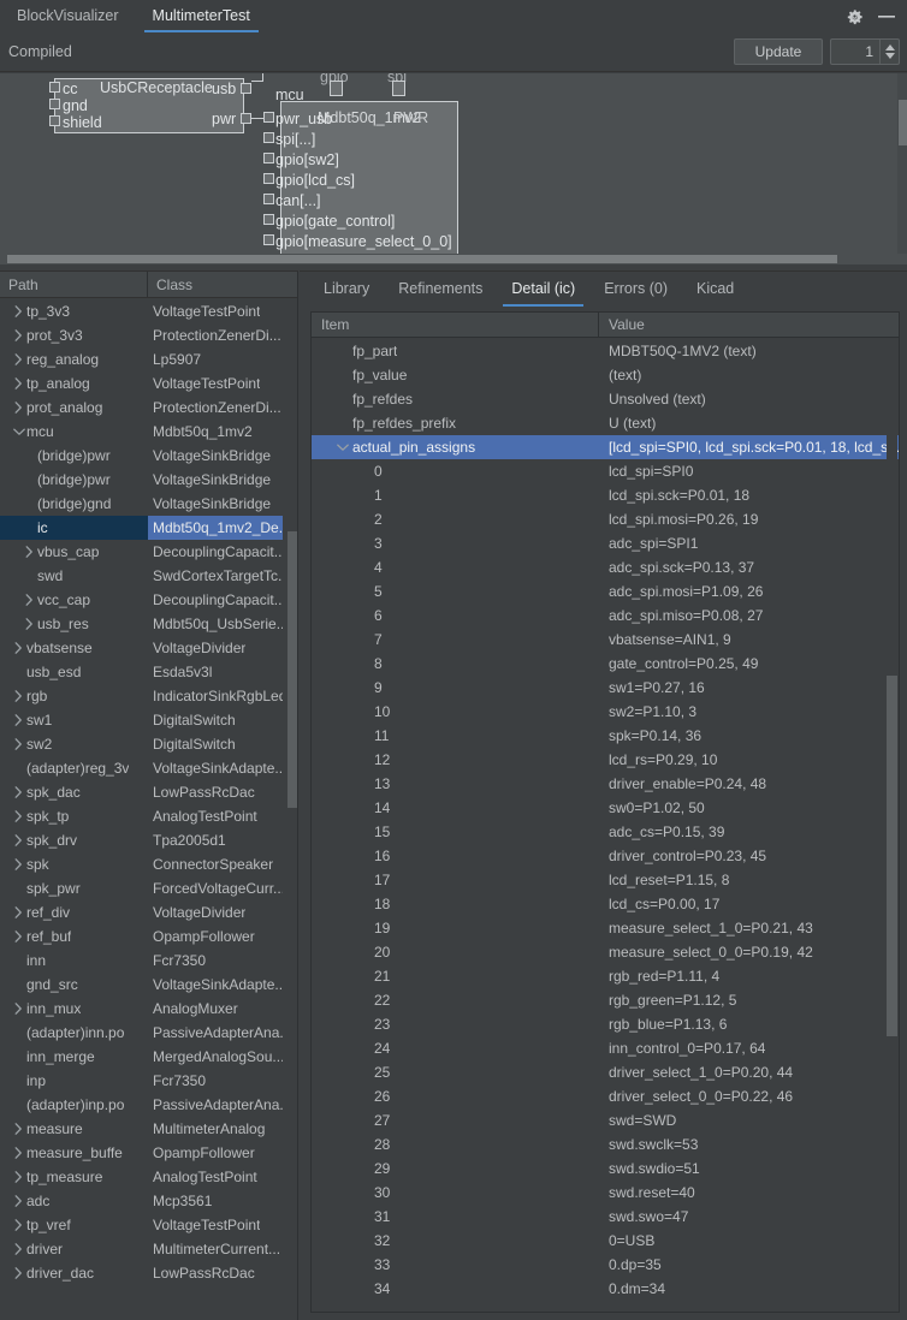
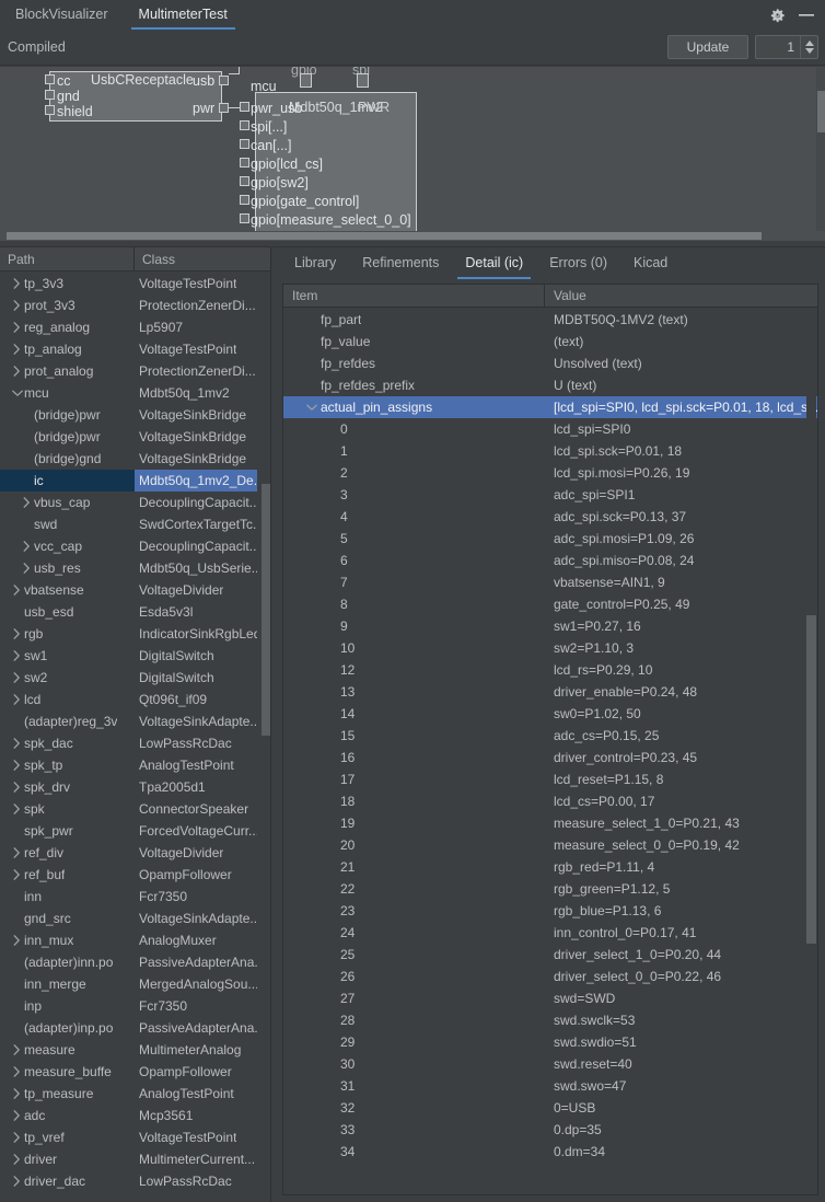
  BlockVisualizer
  MultimeterTest
  Compiled
  Update
  1
  gpio
  spi
  UsbCReceptacle
  cc
  gnd
  shield
  usb
  pwr
  mcu
  Mdbt50q_1mv2
  PWR
  pwr_usb
  spi[...]
- gpio[sw2]
+ can[...]
  gpio[lcd_cs]
- can[...]
+ gpio[sw2]
  gpio[gate_control]
  gpio[measure_select_0_0]
  Path
  Class
  tp_3v3
  VoltageTestPoint
  prot_3v3
  ProtectionZenerDi...
  reg_analog
  Lp5907
  tp_analog
  VoltageTestPoint
  prot_analog
  ProtectionZenerDi...
  mcu
  Mdbt50q_1mv2
  (bridge)pwr
  VoltageSinkBridge
  (bridge)pwr
  VoltageSinkBridge
  (bridge)gnd
  VoltageSinkBridge
  ic
  Mdbt50q_1mv2_De.
  vbus_cap
  DecouplingCapacit..
  swd
  SwdCortexTargetTc.
  vcc_cap
  DecouplingCapacit..
  usb_res
  Mdbt50q_UsbSerie..
  vbatsense
  VoltageDivider
  usb_esd
  Esda5v3l
  rgb
  IndicatorSinkRgbLe
  sw1
  DigitalSwitch
  sw2
  DigitalSwitch
+ lcd
+ Qt096t_if09
  (adapter)reg_3v
  VoltageSinkAdapte..
  spk_dac
  LowPassRcDac
  spk_tp
  AnalogTestPoint
  spk_drv
  Tpa2005d1
  spk
  ConnectorSpeaker
  spk_pwr
  ForcedVoltageCurr..
  ref_div
  VoltageDivider
  ref_buf
  OpampFollower
  inn
  Fcr7350
  gnd_src
  VoltageSinkAdapte..
  inn_mux
  AnalogMuxer
  (adapter)inn.po
  PassiveAdapterAna.
  inn_merge
  MergedAnalogSou...
  inp
  Fcr7350
  (adapter)inp.po
  PassiveAdapterAna.
  measure
  MultimeterAnalog
  measure_buffe
  OpampFollower
  tp_measure
  AnalogTestPoint
  adc
  Mcp3561
  tp_vref
  VoltageTestPoint
  driver
  MultimeterCurrent...
  driver_dac
  LowPassRcDac
  Library
  Refinements
  Detail (ic)
  Errors (0)
  Kicad
  Item
  Value
  fp_part
  MDBT50Q-1MV2 (text)
  fp_value
  (text)
  fp_refdes
  Unsolved (text)
  fp_refdes_prefix
  U (text)
  actual_pin_assigns
  [lcd_spi=SPI0, lcd_spi.sck=P0.01, 18, lcd_s.
  0
  lcd_spi=SPI0
  1
  lcd_spi.sck=P0.01, 18
  2
  lcd_spi.mosi=P0.26, 19
  3
  adc_spi=SPI1
  4
  adc_spi.sck=P0.13, 37
  5
  adc_spi.mosi=P1.09, 26
  6
- adc_spi.miso=P0.08, 27
+ adc_spi.miso=P0.08, 24
  7
  vbatsense=AIN1, 9
  8
  gate_control=P0.25, 49
  9
  sw1=P0.27, 16
  10
  sw2=P1.10, 3
- 11
- spk=P0.14, 36
  12
  lcd_rs=P0.29, 10
  13
  driver_enable=P0.24, 48
  14
  sw0=P1.02, 50
  15
- adc_cs=P0.15, 39
+ adc_cs=P0.15, 25
  16
  driver_control=P0.23, 45
  17
  lcd_reset=P1.15, 8
  18
  lcd_cs=P0.00, 17
  19
  measure_select_1_0=P0.21, 43
  20
  measure_select_0_0=P0.19, 42
  21
  rgb_red=P1.11, 4
  22
  rgb_green=P1.12, 5
  23
  rgb_blue=P1.13, 6
  24
- inn_control_0=P0.17, 64
+ inn_control_0=P0.17, 41
  25
  driver_select_1_0=P0.20, 44
  26
  driver_select_0_0=P0.22, 46
  27
  swd=SWD
  28
  swd.swclk=53
  29
  swd.swdio=51
  30
  swd.reset=40
  31
  swd.swo=47
  32
  0=USB
  33
  0.dp=35
  34
  0.dm=34
